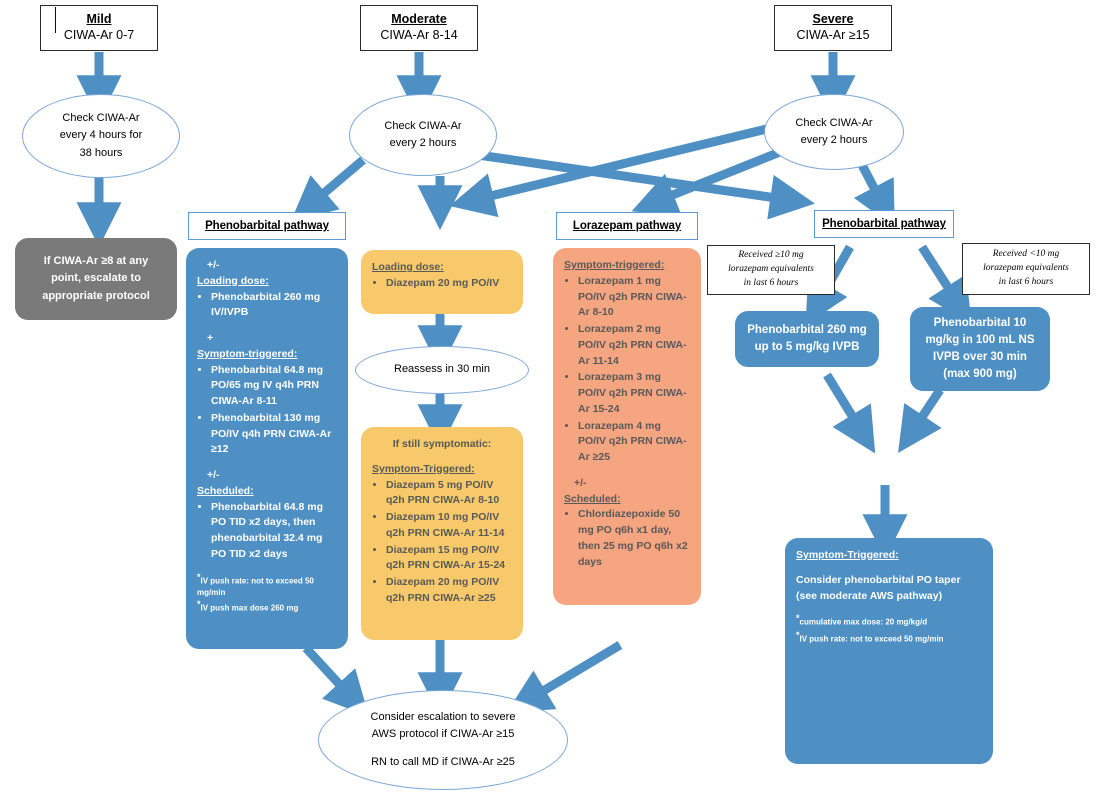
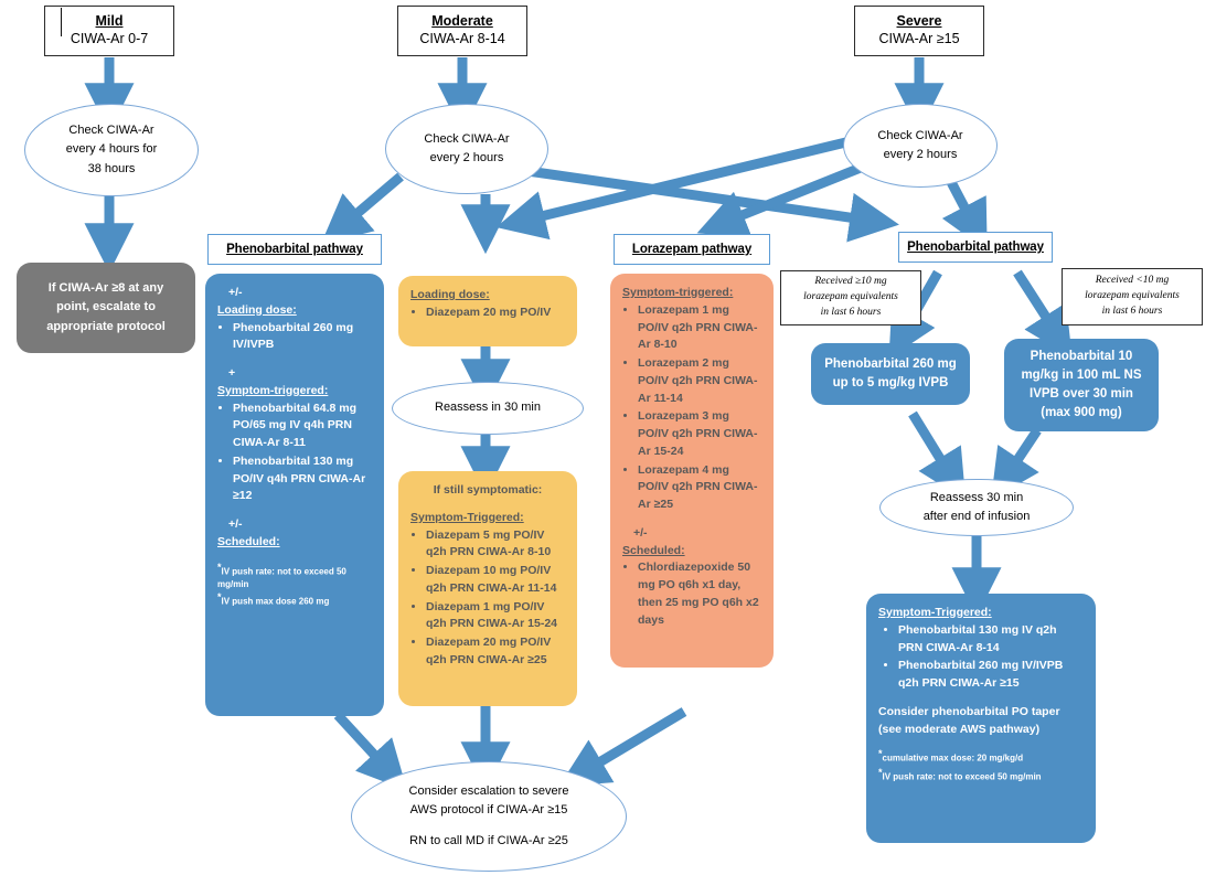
  Mild
  CIWA-Ar 0-7
  Check CIWA-Ar
  every 4 hours for
  38 hours
  If CIWA-Ar ≥8 at any
  point, escalate to
  appropriate protocol
  Moderate
  CIWA-Ar 8-14
  Check CIWA-Ar
  every 2 hours
  Phenobarbital pathway
  +/-
  Loading dose:
  Phenobarbital 260 mg IV/IVPB
  +
  Symptom-triggered:
  Phenobarbital 64.8 mg PO/65 mg IV q4h PRN CIWA-Ar 8-11
  Phenobarbital 130 mg PO/IV q4h PRN CIWA-Ar ≥12
  +/-
  Scheduled:
- Phenobarbital 64.8 mg PO TID x2 days, then phenobarbital 32.4 mg PO TID x2 days
  *IV push rate: not to exceed 50 mg/min
  *IV push max dose 260 mg
  Loading dose:
  Diazepam 20 mg PO/IV
  Reassess in 30 min
  If still symptomatic:
  Symptom-Triggered:
  Diazepam 5 mg PO/IV q2h PRN CIWA-Ar 8-10
  Diazepam 10 mg PO/IV q2h PRN CIWA-Ar 11-14
- Diazepam 15 mg PO/IV q2h PRN CIWA-Ar 15-24
+ Diazepam 1 mg PO/IV q2h PRN CIWA-Ar 15-24
  Diazepam 20 mg PO/IV q2h PRN CIWA-Ar ≥25
  Lorazepam pathway
  Symptom-triggered:
  Lorazepam 1 mg PO/IV q2h PRN CIWA-Ar 8-10
  Lorazepam 2 mg PO/IV q2h PRN CIWA-Ar 11-14
  Lorazepam 3 mg PO/IV q2h PRN CIWA-Ar 15-24
  Lorazepam 4 mg PO/IV q2h PRN CIWA-Ar ≥25
  +/-
  Scheduled:
  Chlordiazepoxide 50 mg PO q6h x1 day, then 25 mg PO q6h x2 days
  Severe
  CIWA-Ar ≥15
  Check CIWA-Ar
  every 2 hours
  Phenobarbital pathway
  Received ≥10 mg
  lorazepam equivalents
  in last 6 hours
  Received <10 mg
  lorazepam equivalents
  in last 6 hours
  Phenobarbital 260 mg
  up to 5 mg/kg IVPB
  Phenobarbital 10
  mg/kg in 100 mL NS
  IVPB over 30 min
  (max 900 mg)
+ Reassess 30 min
+ after end of infusion
  Symptom-Triggered:
+ Phenobarbital 130 mg IV q2h PRN CIWA-Ar 8-14
+ Phenobarbital 260 mg IV/IVPB q2h PRN CIWA-Ar ≥15
  Consider phenobarbital PO taper
  (see moderate AWS pathway)
  *cumulative max dose: 20 mg/kg/d
  *IV push rate: not to exceed 50 mg/min
  Consider escalation to severe
  AWS protocol if CIWA-Ar ≥15
  RN to call MD if CIWA-Ar ≥25
